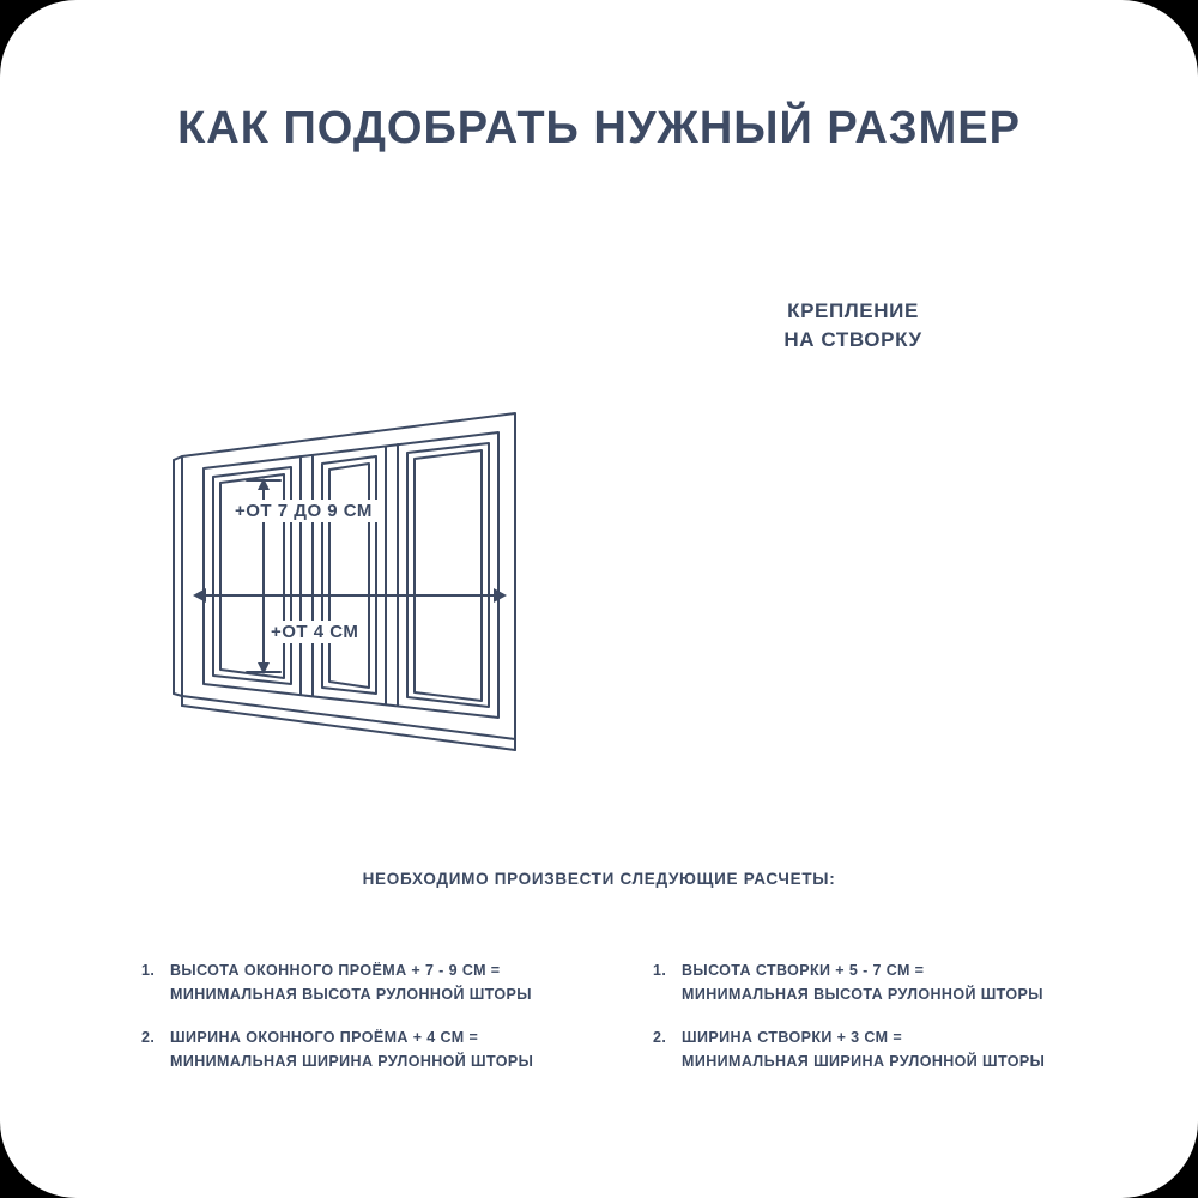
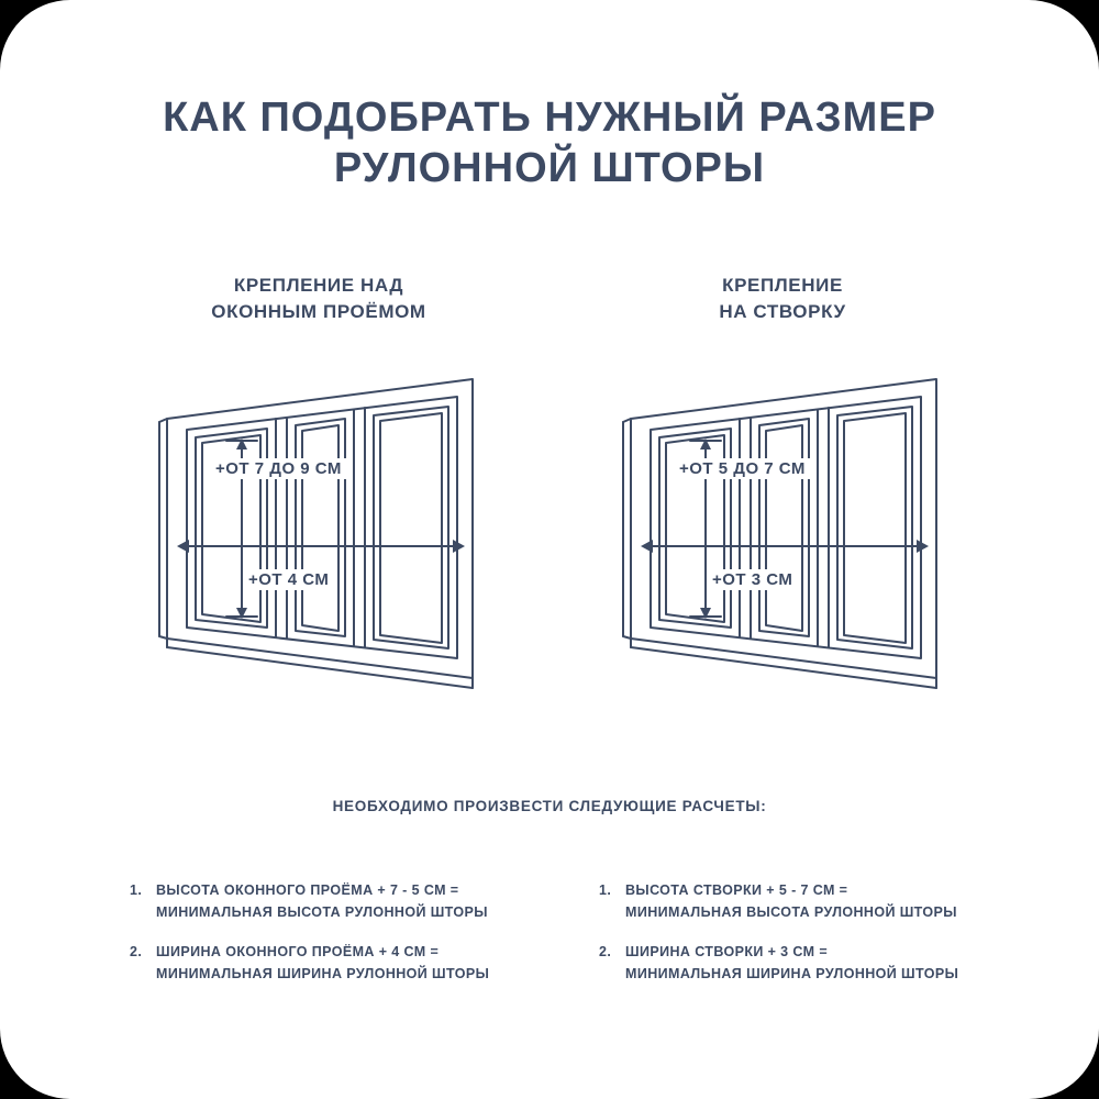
  КАК ПОДОБРАТЬ НУЖНЫЙ РАЗМЕР
+ РУЛОННОЙ ШТОРЫ
+ КРЕПЛЕНИЕ НАД
+ ОКОННЫМ ПРОЁМОМ
  КРЕПЛЕНИЕ
  НА СТВОРКУ
  +ОТ 7 ДО 9 СМ
  +ОТ 4 СМ
+ +ОТ 5 ДО 7 СМ
+ +ОТ 3 СМ
  НЕОБХОДИМО ПРОИЗВЕСТИ СЛЕДУЮЩИЕ РАСЧЕТЫ:
  1.
- ВЫСОТА ОКОННОГО ПРОЁМА + 7 - 9 СМ =
+ ВЫСОТА ОКОННОГО ПРОЁМА + 7 - 5 СМ =
  МИНИМАЛЬНАЯ ВЫСОТА РУЛОННОЙ ШТОРЫ
  2.
  ШИРИНА ОКОННОГО ПРОЁМА + 4 СМ =
  МИНИМАЛЬНАЯ ШИРИНА РУЛОННОЙ ШТОРЫ
  1.
  ВЫСОТА СТВОРКИ + 5 - 7 СМ =
  МИНИМАЛЬНАЯ ВЫСОТА РУЛОННОЙ ШТОРЫ
  2.
  ШИРИНА СТВОРКИ + 3 СМ =
  МИНИМАЛЬНАЯ ШИРИНА РУЛОННОЙ ШТОРЫ
